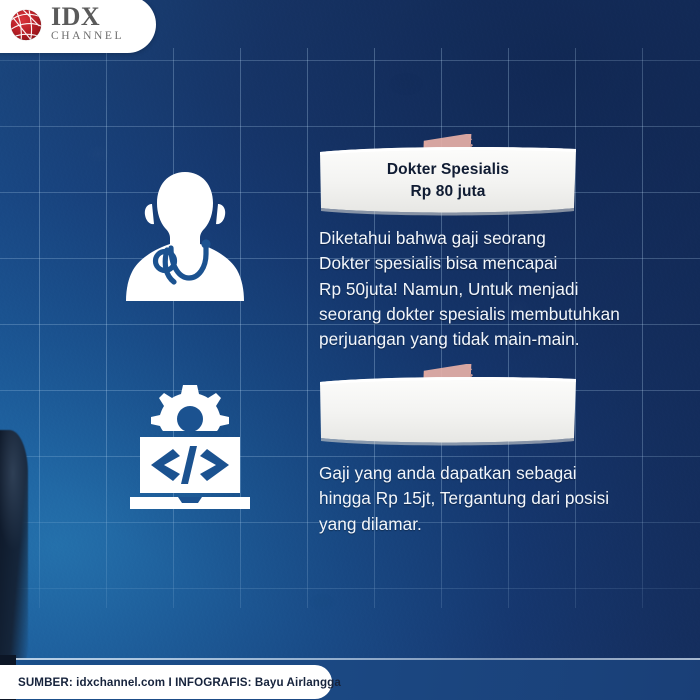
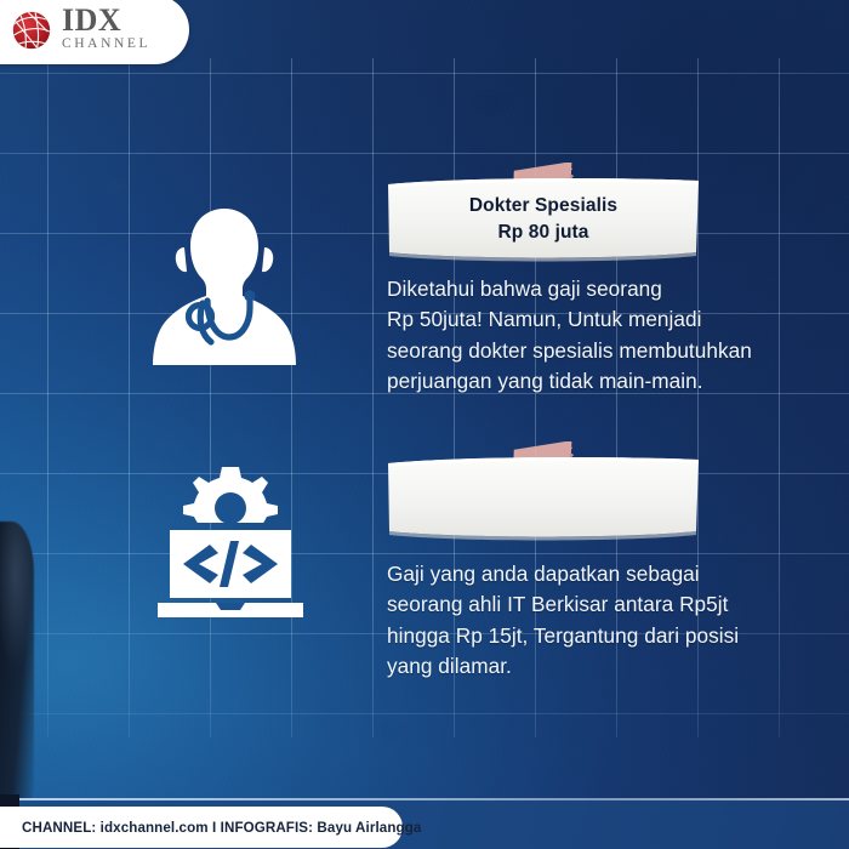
  IDX
  CHANNEL
  Dokter Spesialis
  Rp 80 juta
  Diketahui bahwa gaji seorang
- Dokter spesialis bisa mencapai
  Rp 50juta! Namun, Untuk menjadi
  seorang dokter spesialis membutuhkan
  perjuangan yang tidak main-main.
  Gaji yang anda dapatkan sebagai
+ seorang ahli IT Berkisar antara Rp5jt
  hingga Rp 15jt, Tergantung dari posisi
  yang dilamar.
- SUMBER: idxchannel.com I INFOGRAFIS: Bayu Airlangga
+ CHANNEL: idxchannel.com I INFOGRAFIS: Bayu Airlangga
